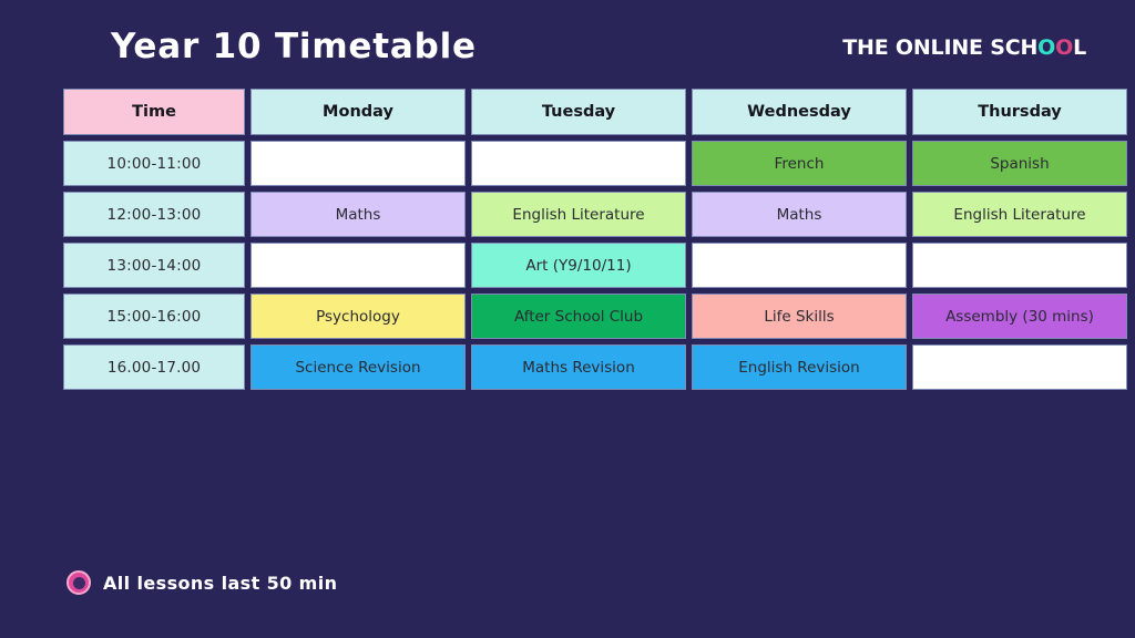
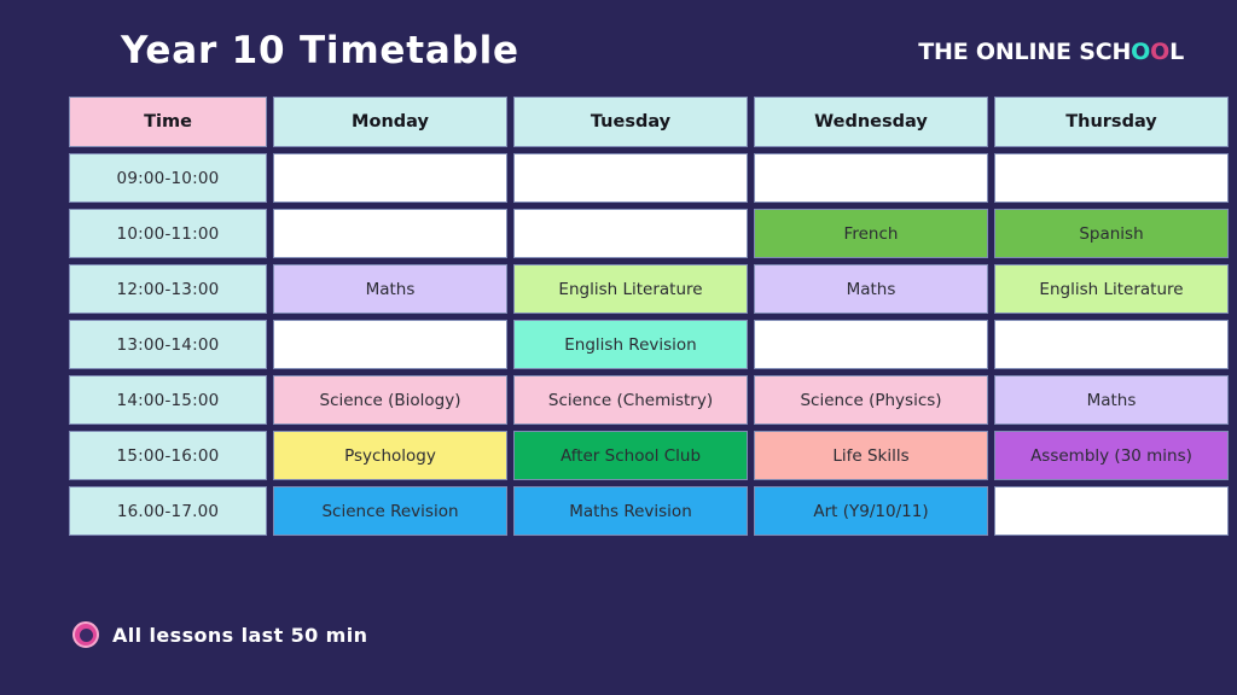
  Year 10 Timetable
  THE ONLINE SCH
  O
  O
  L
  Time	Monday	Tuesday	Wednesday	Thursday
+ 09:00-10:00
  10:00-11:00			French	Spanish
  12:00-13:00	Maths	English Literature	Maths	English Literature
- 13:00-14:00		Art (Y9/10/11)
+ 13:00-14:00		English Revision
+ 14:00-15:00	Science (Biology)	Science (Chemistry)	Science (Physics)	Maths
  15:00-16:00	Psychology	After School Club	Life Skills	Assembly (30 mins)
- 16.00-17.00	Science Revision	Maths Revision	English Revision
+ 16.00-17.00	Science Revision	Maths Revision	Art (Y9/10/11)
  All lessons last 50 min
